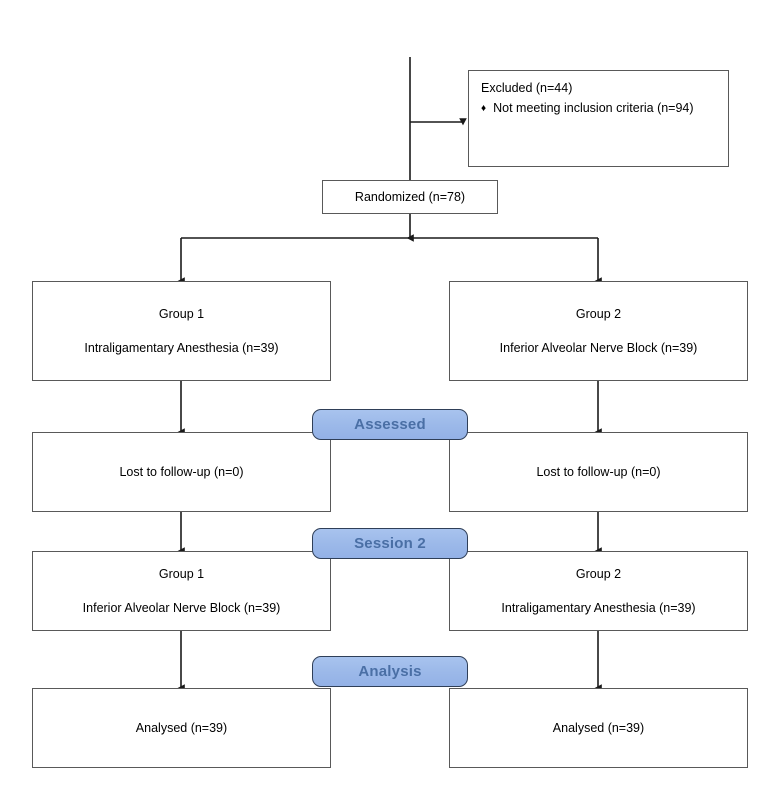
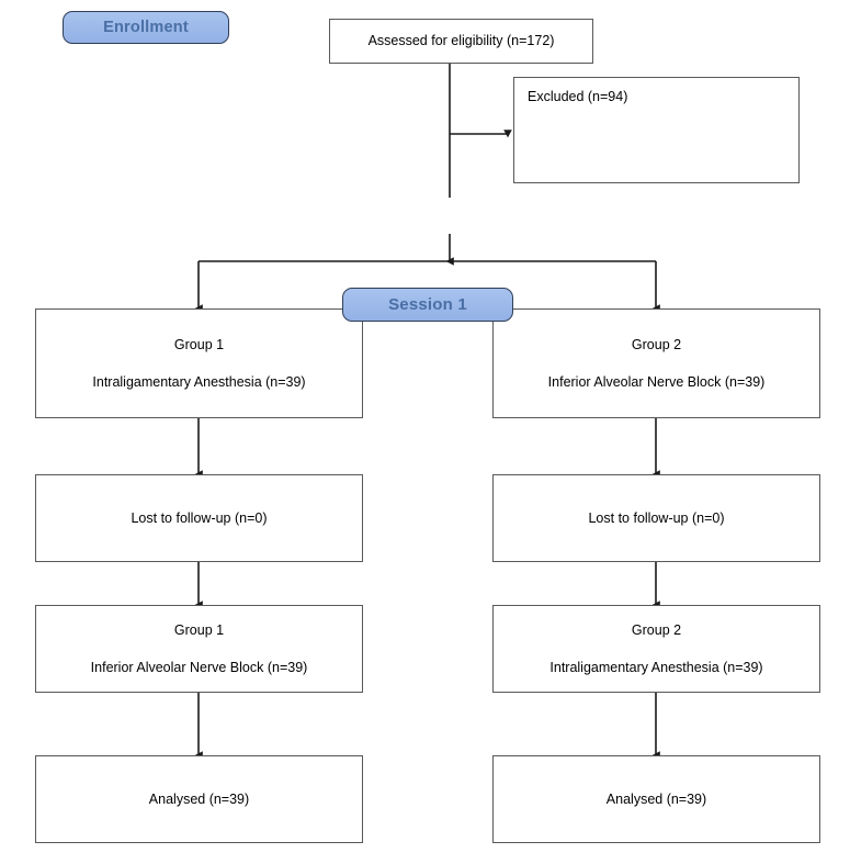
+ Enrollment
+ Assessed for eligibility (n=172)
- Excluded (n=44)
+ Excluded (n=94)
- ♦
- Not meeting inclusion criteria (n=94)
- Randomized (n=78)
  Group 1
  Intraligamentary Anesthesia (n=39)
  Group 2
  Inferior Alveolar Nerve Block (n=39)
+ Session 1
  Lost to follow-up (n=0)
  Lost to follow-up (n=0)
- Assessed
  Group 1
  Inferior Alveolar Nerve Block (n=39)
  Group 2
  Intraligamentary Anesthesia (n=39)
- Session 2
  Analysed (n=39)
  Analysed (n=39)
- Analysis
